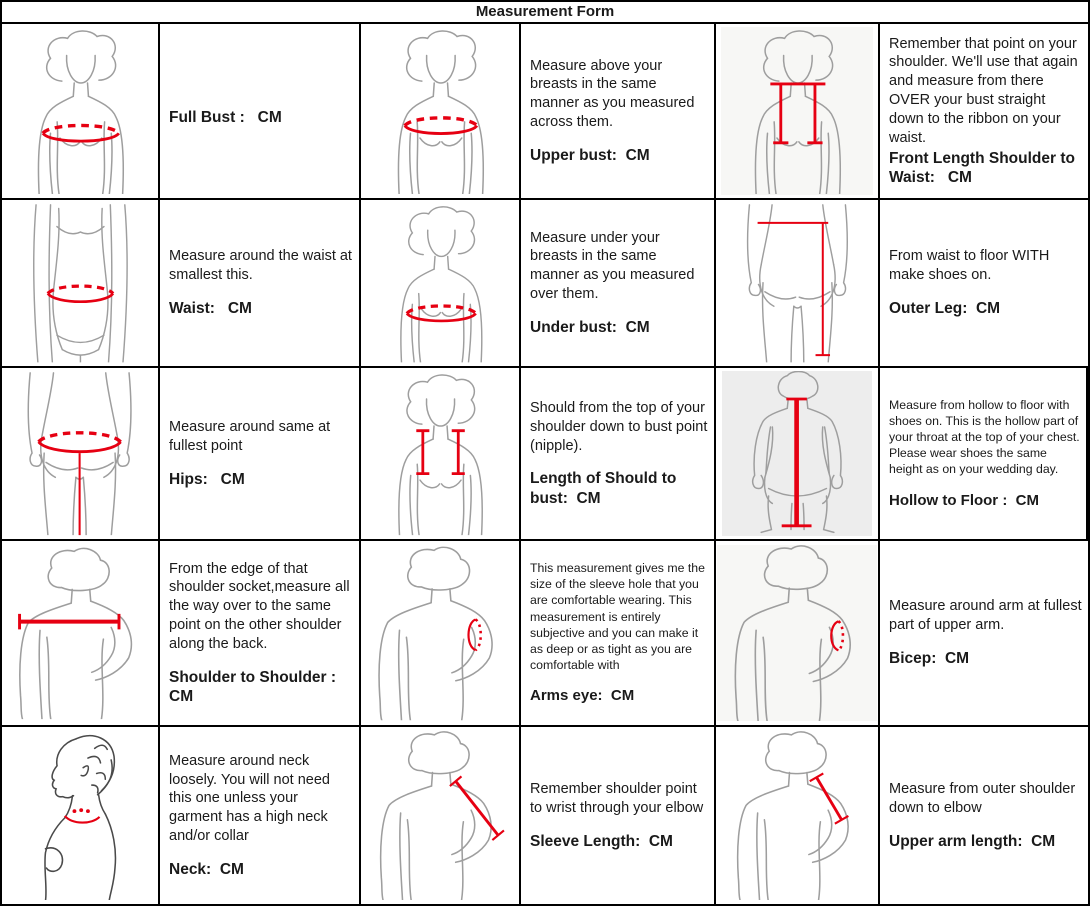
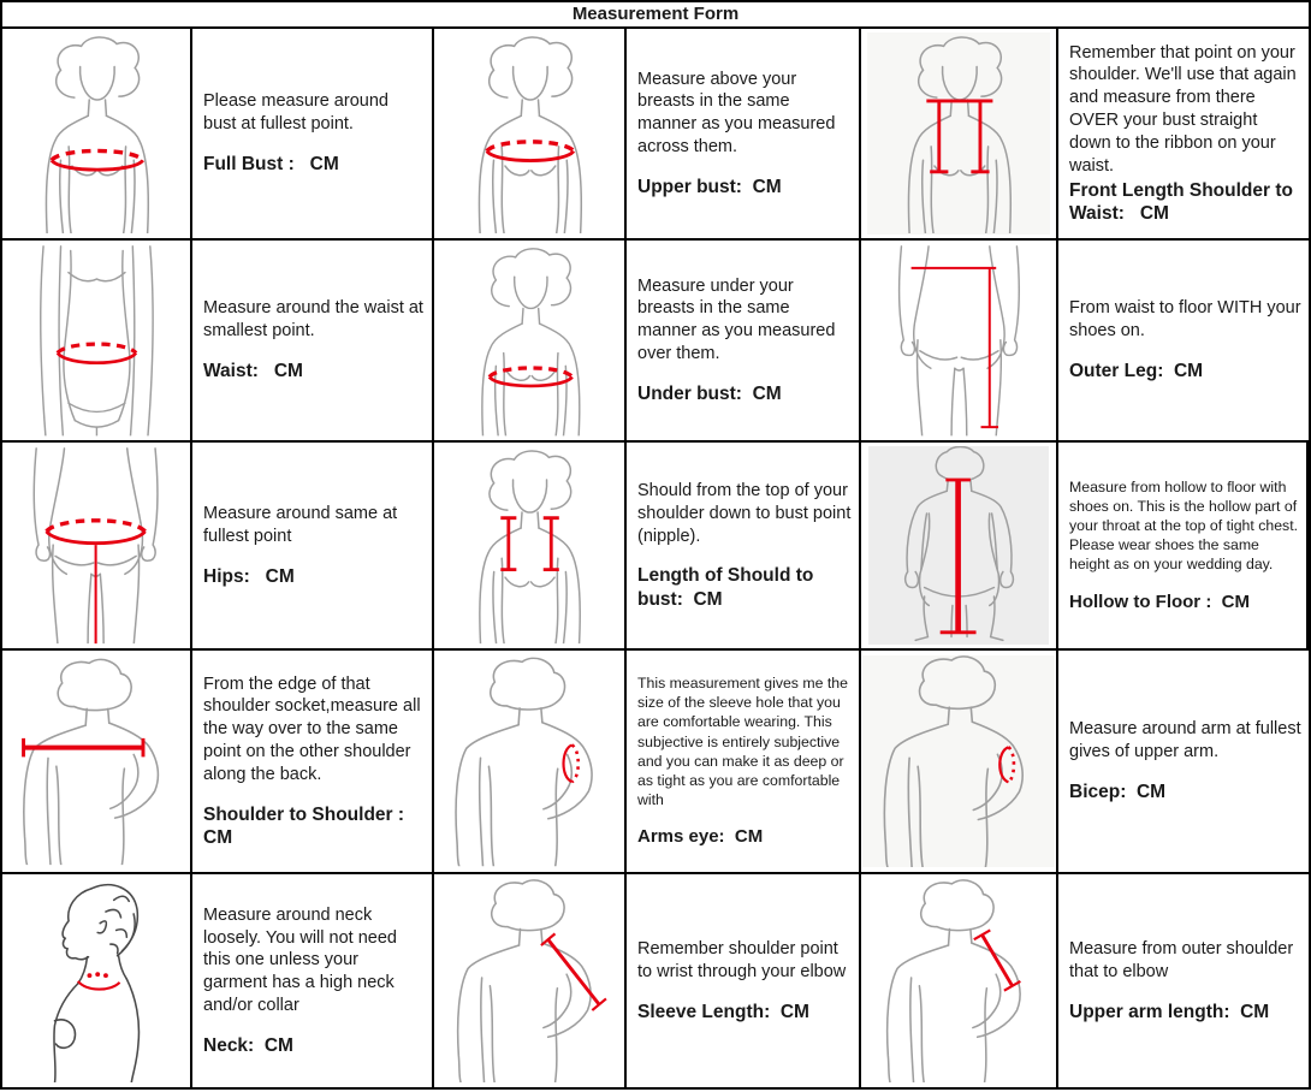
  Measurement Form
+ Please measure around bust at fullest point.
  Full Bust : CM
  Measure above your breasts in the same manner as you measured across them.
  Upper bust: CM
  Remember that point on your shoulder. We'll use that again and measure from there OVER your bust straight down to the ribbon on your waist.
  Front Length Shoulder to Waist: CM
- Measure around the waist at smallest this.
+ Measure around the waist at smallest point.
  Waist: CM
  Measure under your breasts in the same manner as you measured over them.
  Under bust: CM
- From waist to floor WITH make shoes on.
+ From waist to floor WITH your shoes on.
  Outer Leg: CM
  Measure around same at fullest point
  Hips: CM
  Should from the top of your shoulder down to bust point (nipple).
  Length of Should to bust: CM
- Measure from hollow to floor with shoes on. This is the hollow part of your throat at the top of your chest. Please wear shoes the same height as on your wedding day.
+ Measure from hollow to floor with shoes on. This is the hollow part of your throat at the top of tight chest. Please wear shoes the same height as on your wedding day.
  Hollow to Floor : CM
  From the edge of that shoulder socket,measure all the way over to the same point on the other shoulder along the back.
  Shoulder to Shoulder : CM
- This measurement gives me the size of the sleeve hole that you are comfortable wearing. This measurement is entirely subjective and you can make it as deep or as tight as you are comfortable with
+ This measurement gives me the size of the sleeve hole that you are comfortable wearing. This subjective is entirely subjective and you can make it as deep or as tight as you are comfortable with
  Arms eye: CM
- Measure around arm at fullest part of upper arm.
+ Measure around arm at fullest gives of upper arm.
  Bicep: CM
  Measure around neck loosely. You will not need this one unless your garment has a high neck and/or collar
  Neck: CM
  Remember shoulder point to wrist through your elbow
  Sleeve Length: CM
- Measure from outer shoulder down to elbow
+ Measure from outer shoulder that to elbow
  Upper arm length: CM
